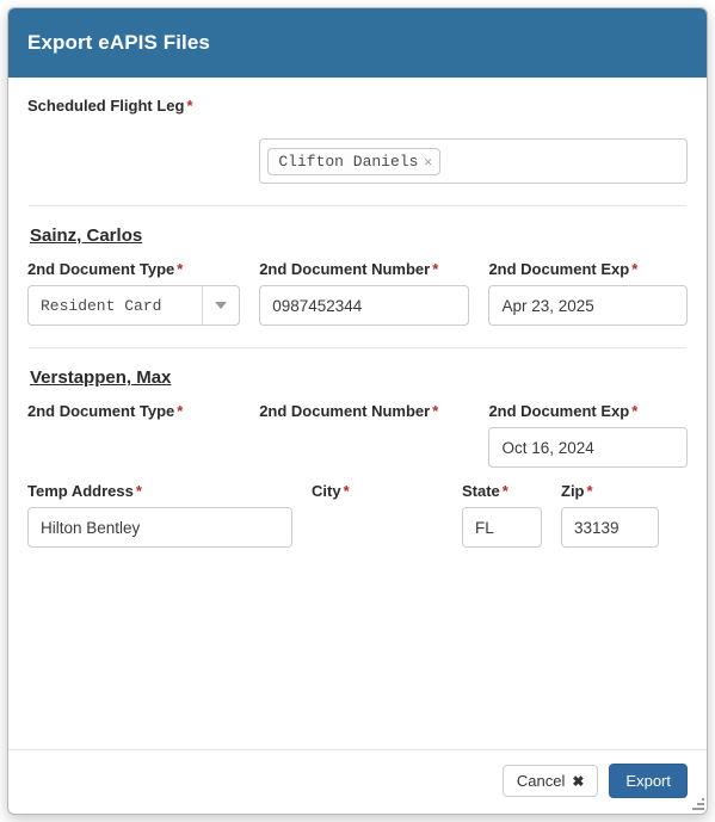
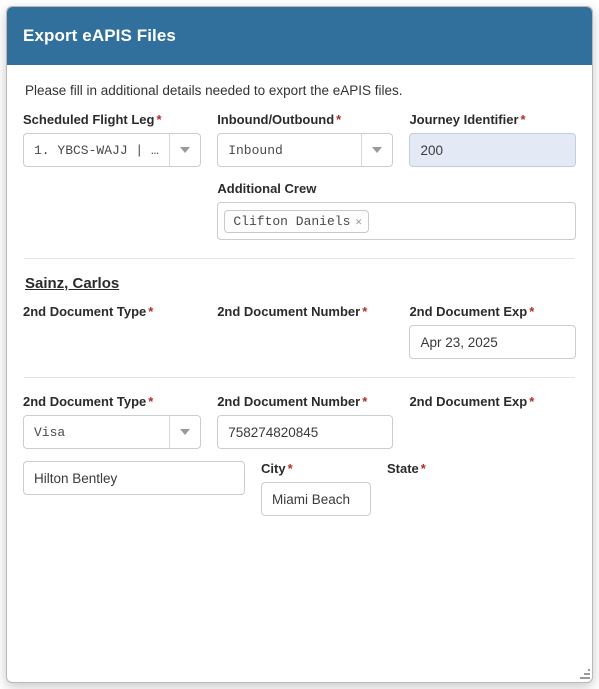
  Export eAPIS Files
+ Please fill in additional details needed to export the eAPIS files.
  Scheduled Flight Leg *
+ 1. YBCS-WAJJ | …
+ Inbound/Outbound *
+ Inbound
+ Journey Identifier *
+ 200
+ Additional Crew
  Clifton Daniels
  ✕
  Sainz, Carlos
  2nd Document Type *
- Resident Card
  2nd Document Number *
- 0987452344
  2nd Document Exp *
  Apr 23, 2025
- Verstappen, Max
  2nd Document Type *
+ Visa
  2nd Document Number *
+ 758274820845
  2nd Document Exp *
- Oct 16, 2024
- Temp Address *
  Hilton Bentley
  City *
+ Miami Beach
  State *
- FL
- Zip *
- 33139
- Cancel
- ✖
- Export
